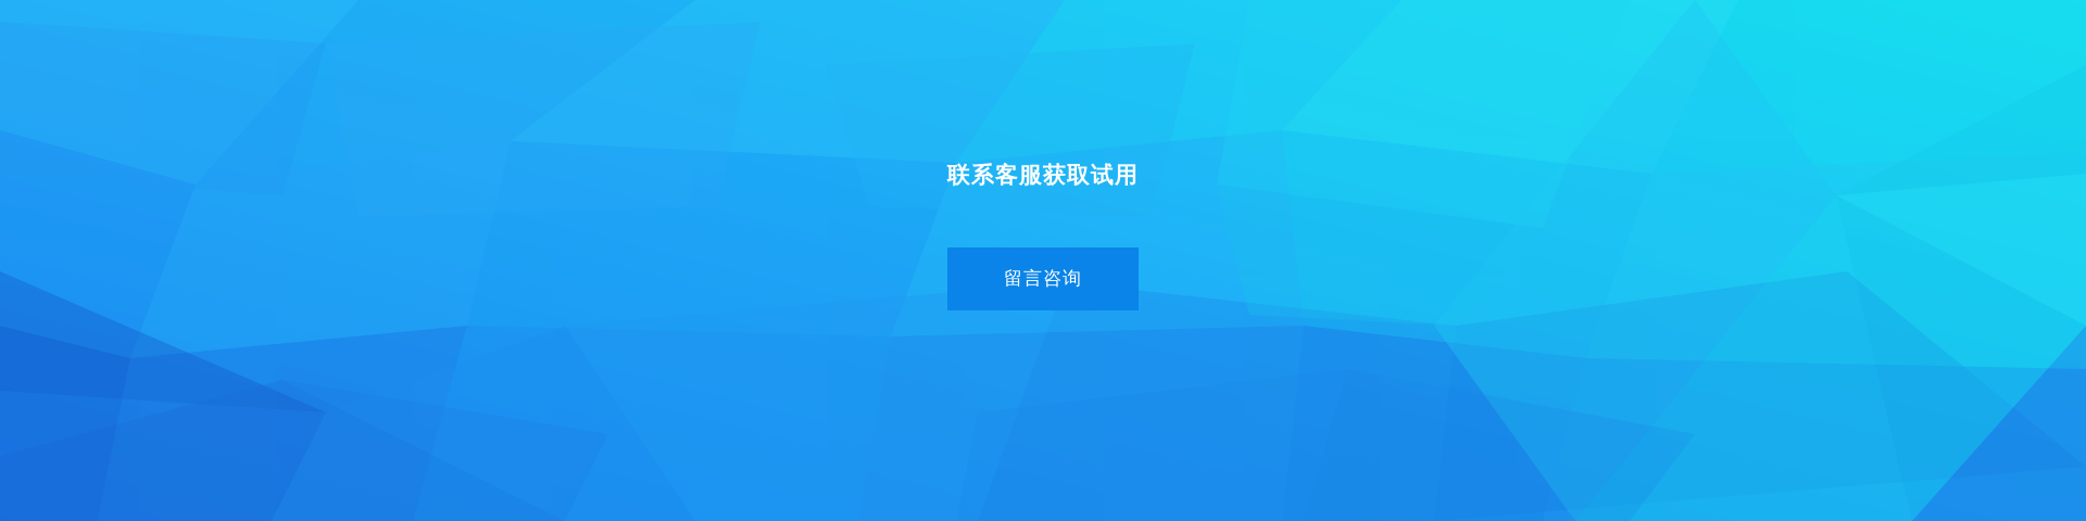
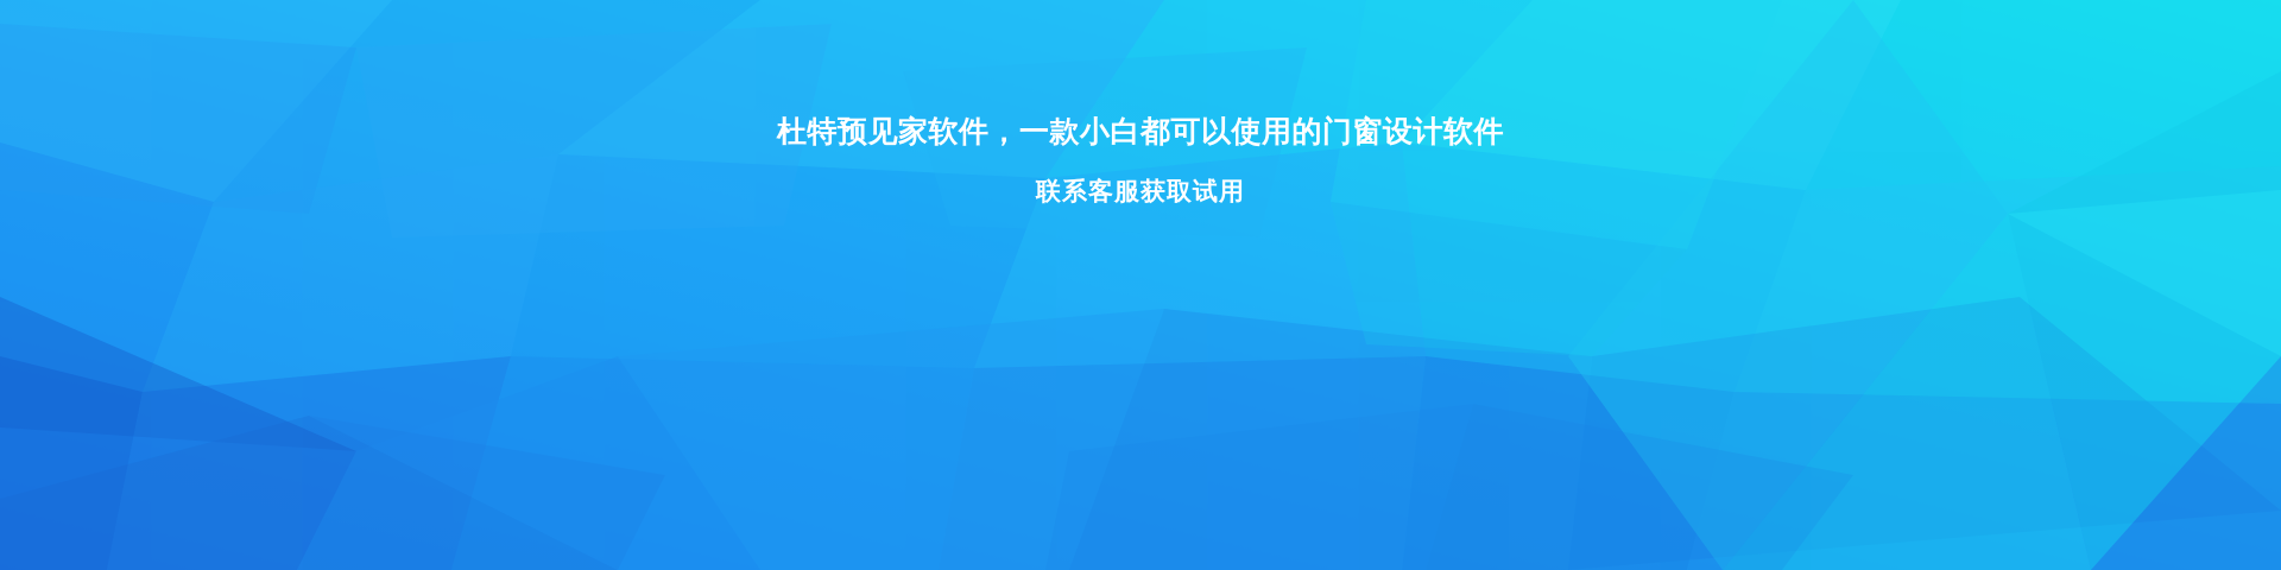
+ 杜特预见家软件，一款小白都可以使用的门窗设计软件
  联系客服获取试用
- 留言咨询
